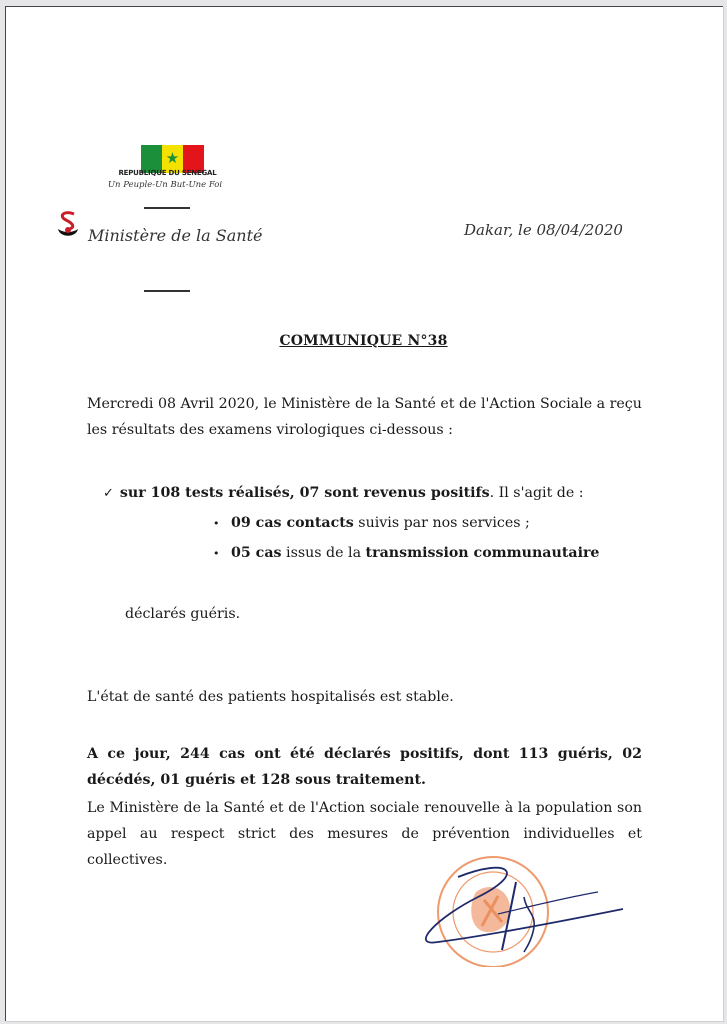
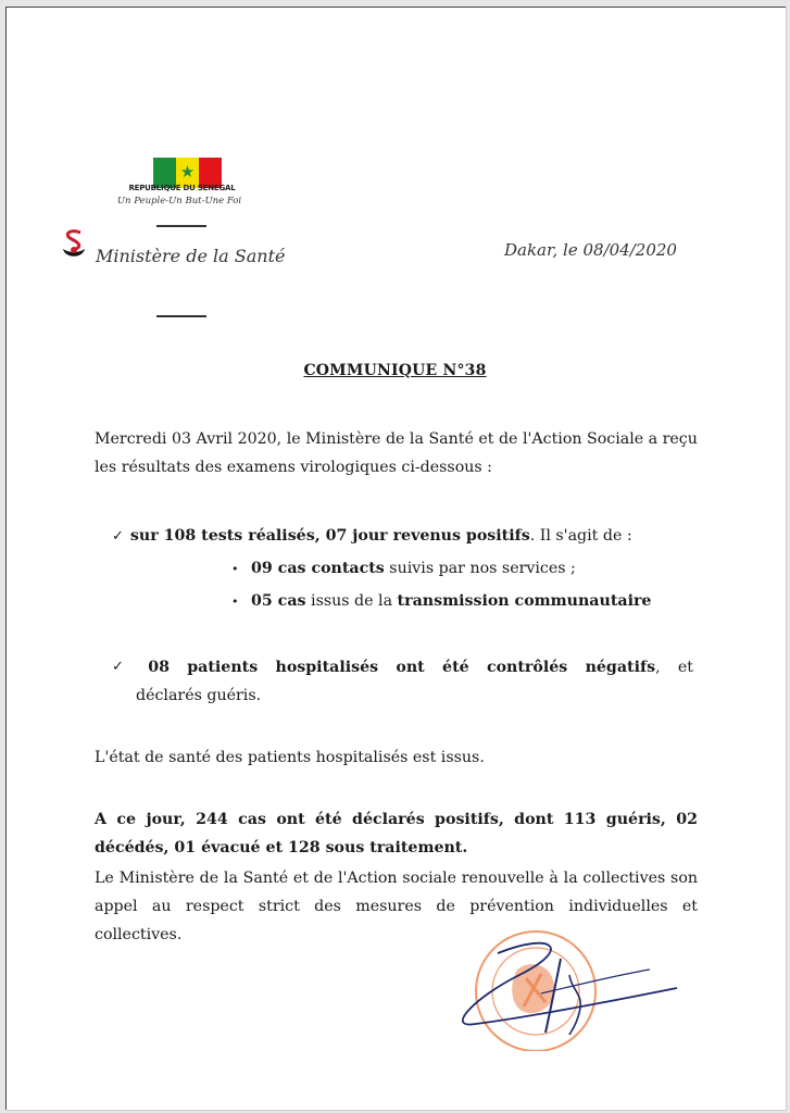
  ★
  REPUBLIQUE DU SENEGAL
  Un Peuple-Un But-Une Foi
  Ministère de la Santé
  Dakar, le 08/04/2020
  COMMUNIQUE N°38
- Mercredi 08 Avril 2020, le Ministère de la Santé et de l'Action Sociale a reçu les résultats des examens virologiques ci-dessous :
+ Mercredi 03 Avril 2020, le Ministère de la Santé et de l'Action Sociale a reçu les résultats des examens virologiques ci-dessous :
- ✓ sur 108 tests réalisés, 07 sont revenus positifs. Il s'agit de :
+ ✓ sur 108 tests réalisés, 07 jour revenus positifs. Il s'agit de :
  • 09 cas contacts suivis par nos services ;
  • 05 cas issus de la transmission communautaire
+ ✓
+ 08
+ patients
+ hospitalisés
+ ont
+ été
+ contrôlés
+ négatifs,
+ et
  déclarés guéris.
- L'état de santé des patients hospitalisés est stable.
+ L'état de santé des patients hospitalisés est issus.
- A ce jour, 244 cas ont été déclarés positifs, dont 113 guéris, 02 décédés, 01 guéris et 128 sous traitement.
+ A ce jour, 244 cas ont été déclarés positifs, dont 113 guéris, 02 décédés, 01 évacué et 128 sous traitement.
- Le Ministère de la Santé et de l'Action sociale renouvelle à la population son appel au respect strict des mesures de prévention individuelles et collectives.
+ Le Ministère de la Santé et de l'Action sociale renouvelle à la collectives son appel au respect strict des mesures de prévention individuelles et collectives.
